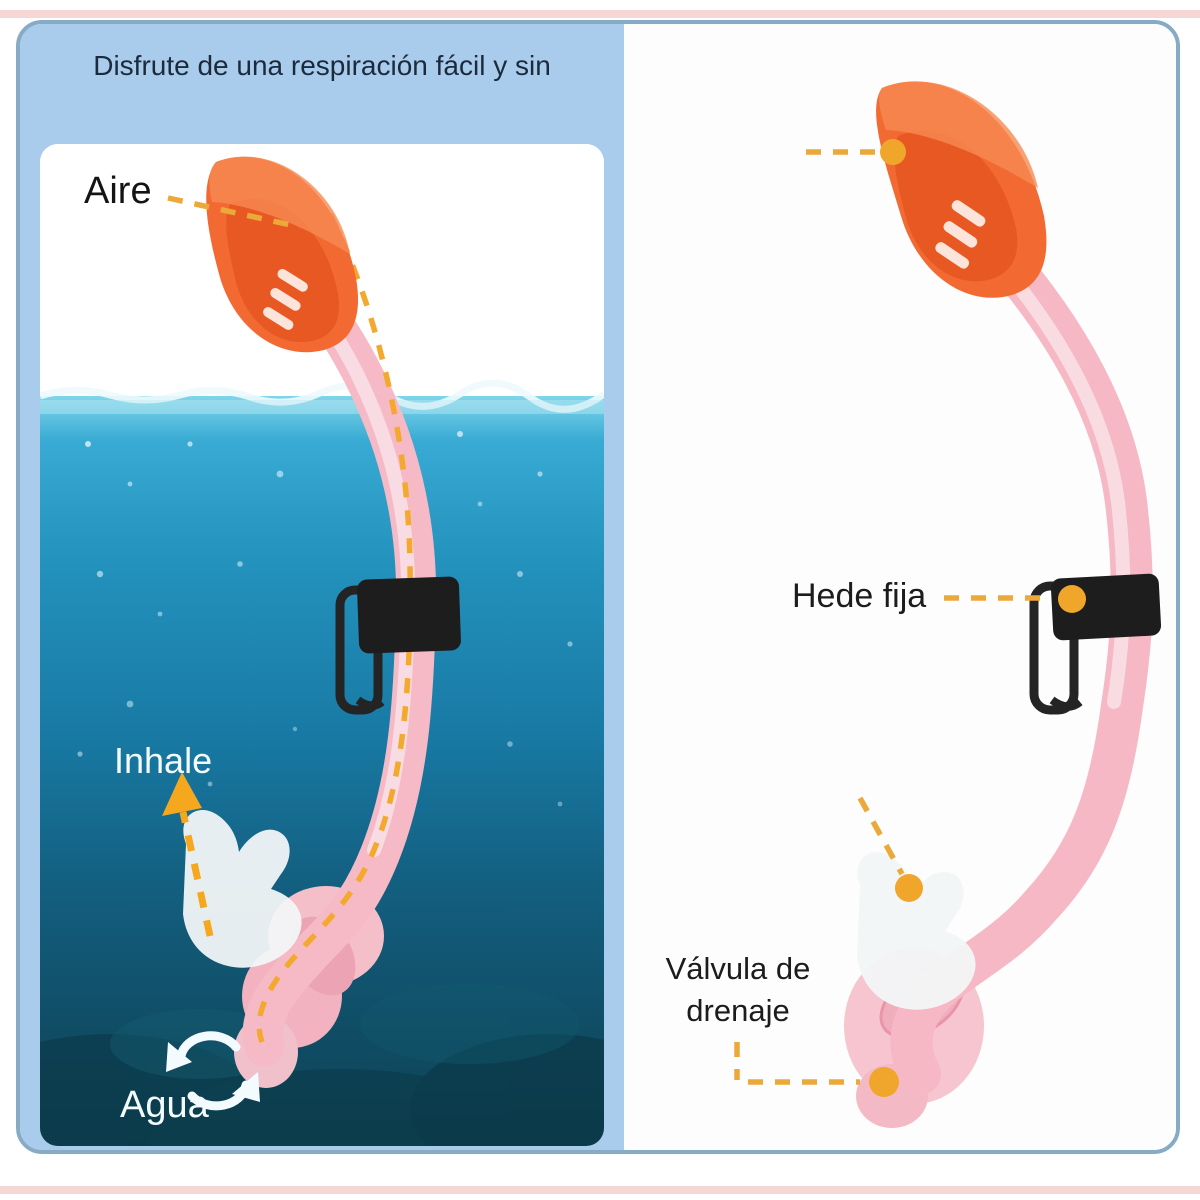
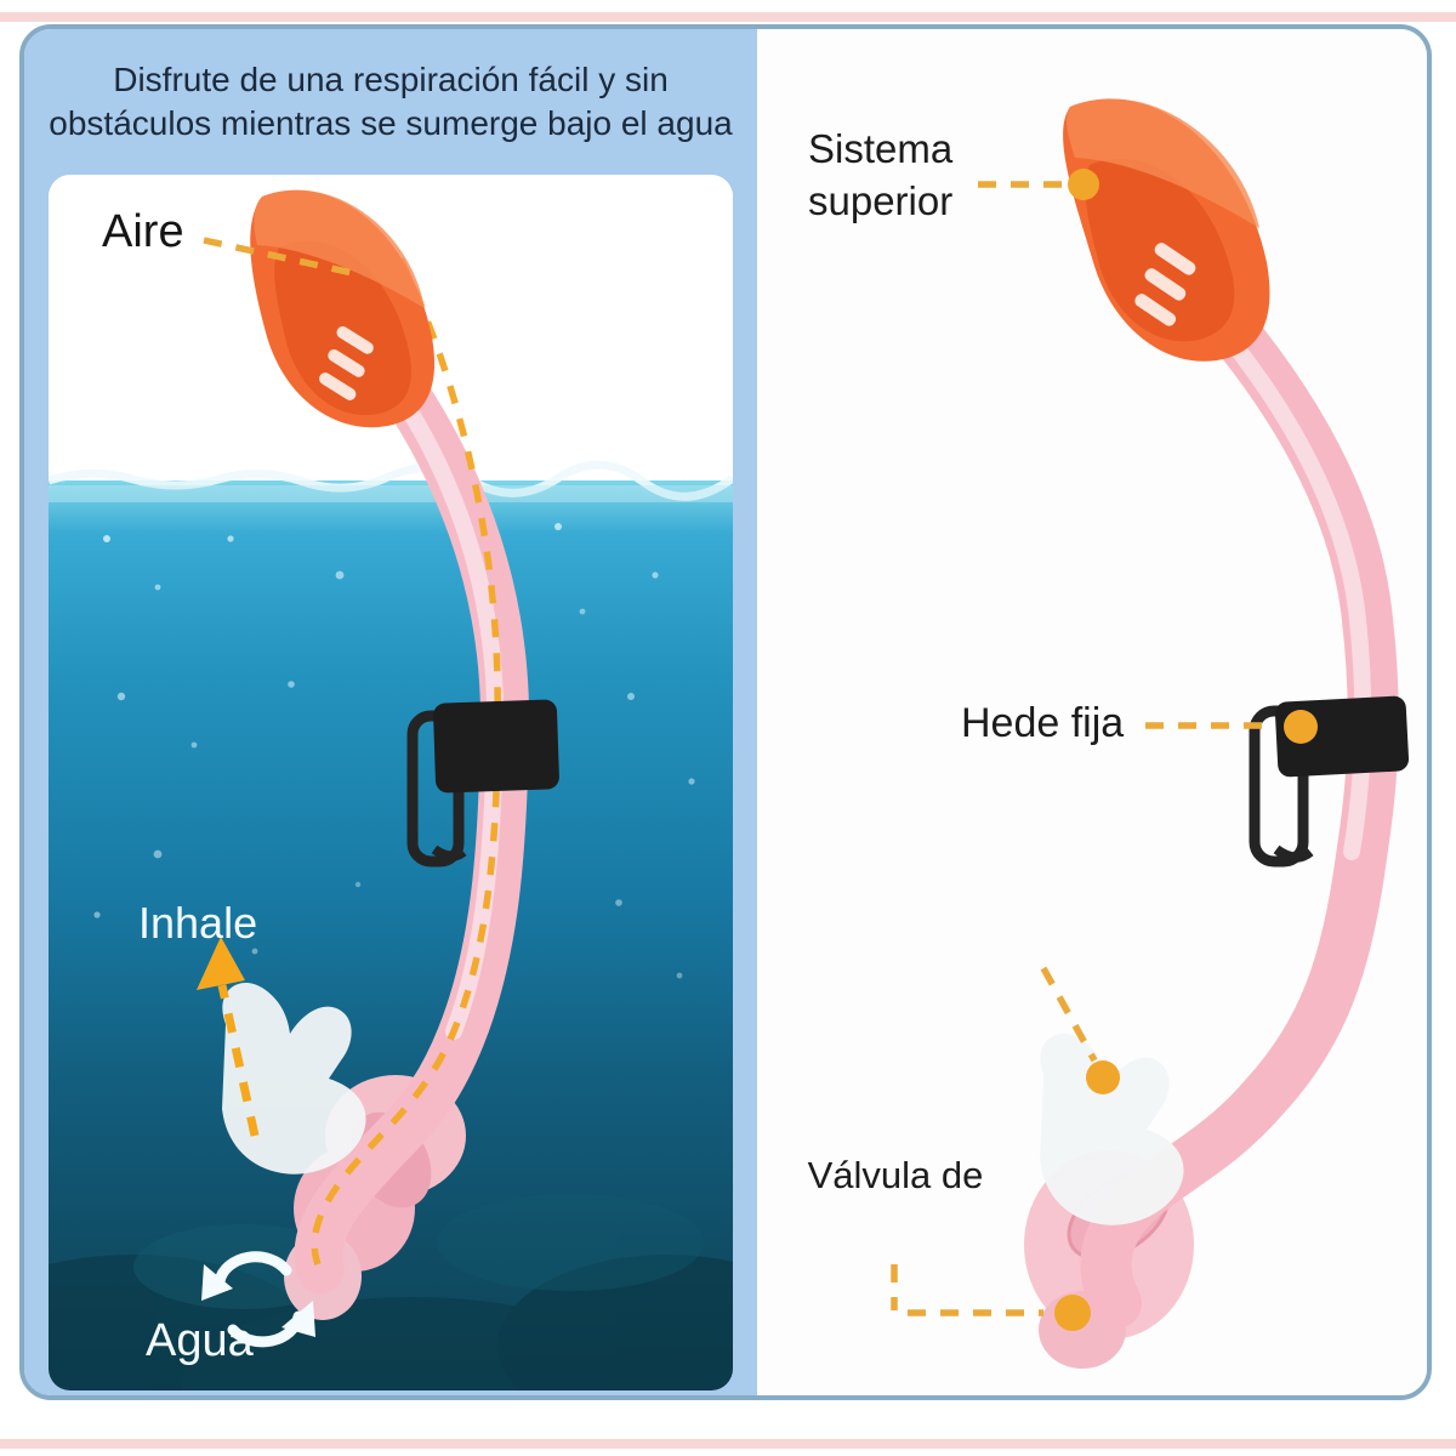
  Disfrute de una respiración fácil y sin
+ obstáculos mientras se sumerge bajo el agua
  Aire
  Inhale
  Agua
+ Sistema
+ superior
  Hede fija
  Válvula de
- drenaje
